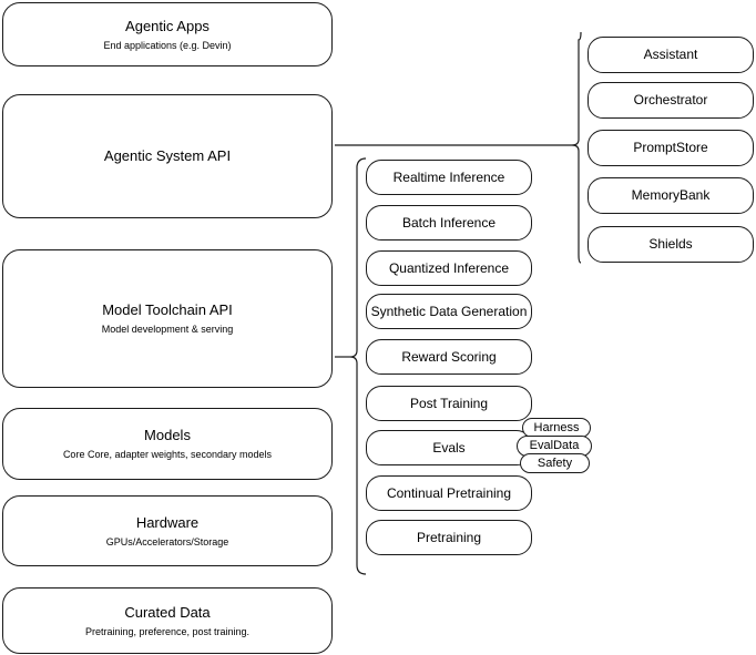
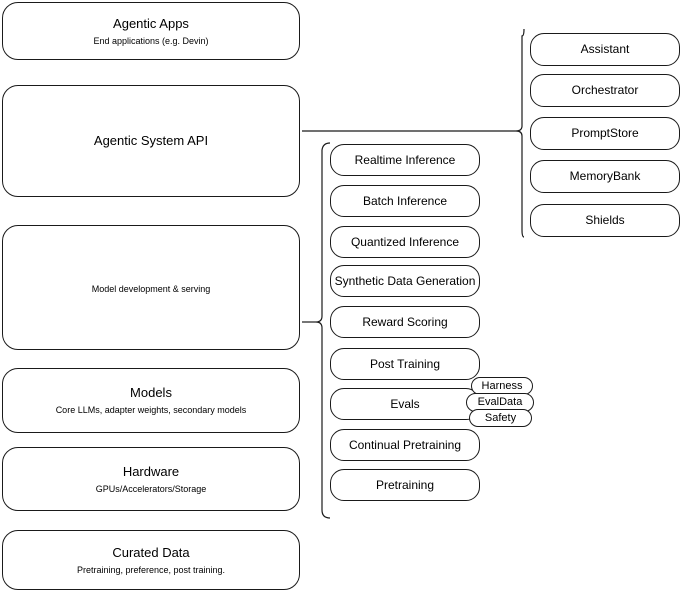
  Agentic Apps
  End applications (e.g. Devin)
  Agentic System API
- Model Toolchain API
  Model development & serving
  Models
- Core Core, adapter weights, secondary models
+ Core LLMs, adapter weights, secondary models
  Hardware
  GPUs/Accelerators/Storage
  Curated Data
  Pretraining, preference, post training.
  Realtime Inference
  Batch Inference
  Quantized Inference
  Synthetic Data Generation
  Reward Scoring
  Post Training
  Evals
  Continual Pretraining
  Pretraining
  Harness
  EvalData
  Safety
  Assistant
  Orchestrator
  PromptStore
  MemoryBank
  Shields
